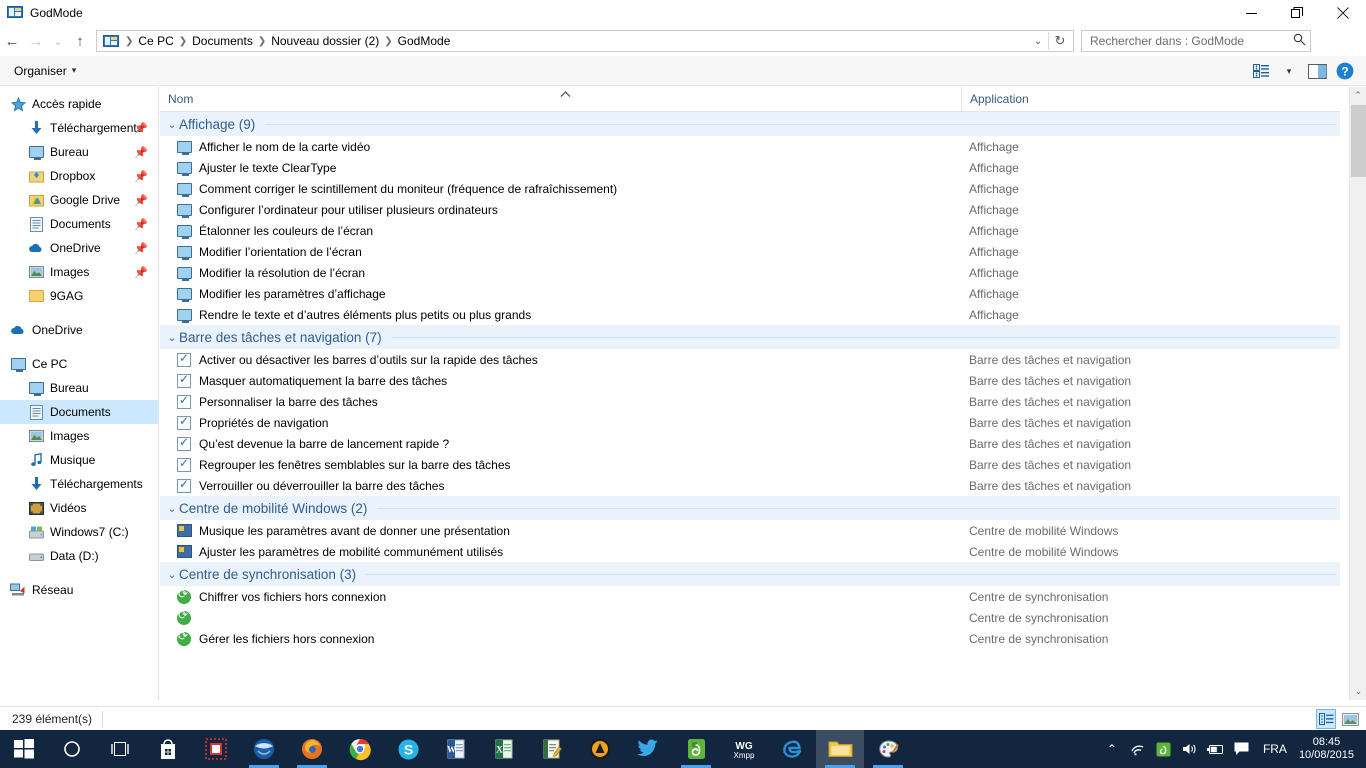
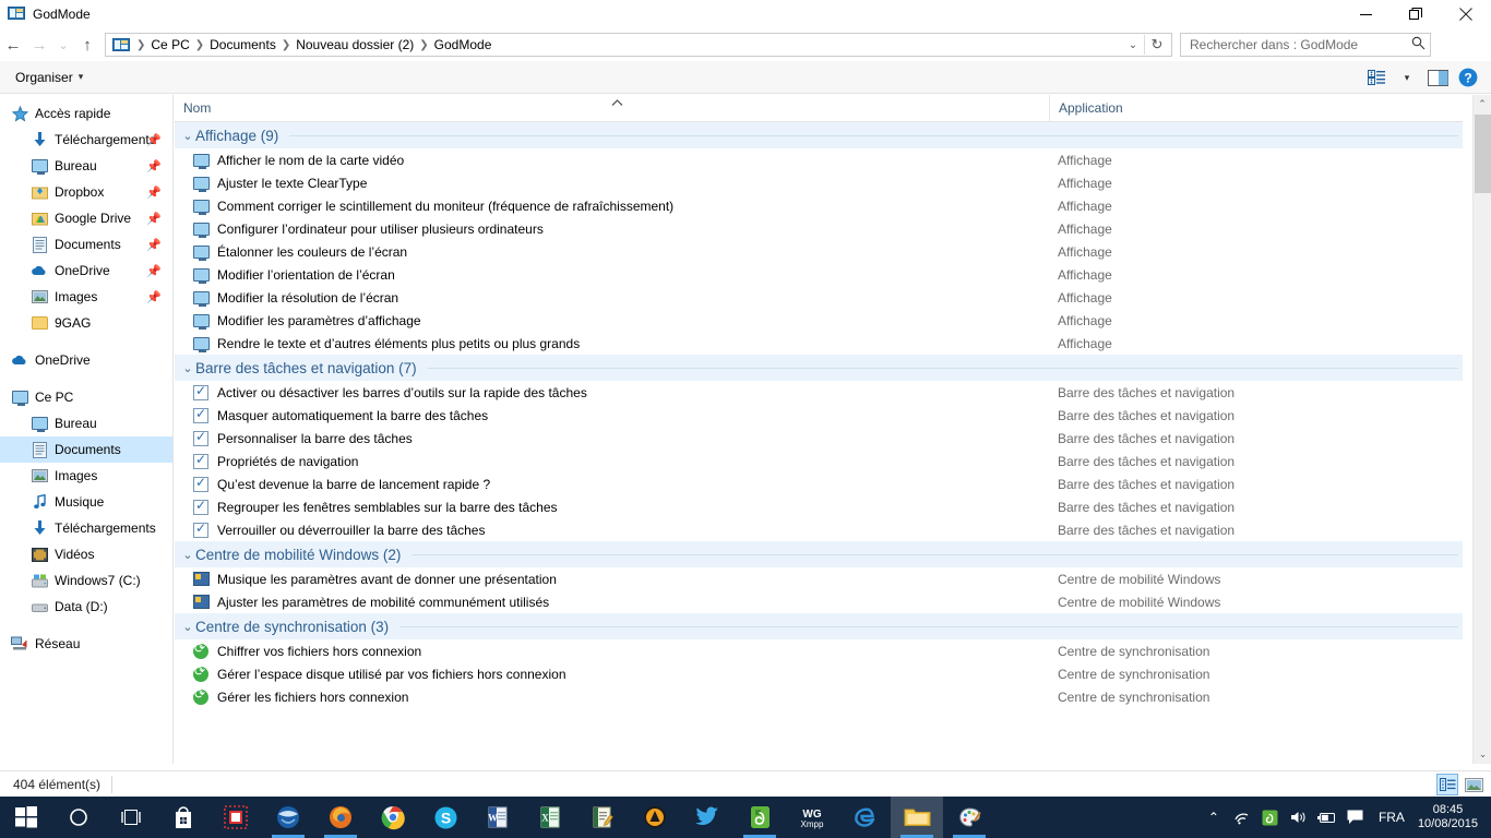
  GodMode
  ←
  →
  ⌄
  ↑
  ❯
  Ce PC
  ❯
  Documents
  ❯
  Nouveau dossier (2)
  ❯
  GodMode
  ⌄
  ↻
  Rechercher dans : GodMode
  Organiser
  ▾
  ▾
  ?
  Accès rapide
  Téléchargements
  📌
  Bureau
  📌
  Dropbox
  📌
  Google Drive
  📌
  Documents
  📌
  OneDrive
  📌
  Images
  📌
  9GAG
  OneDrive
  Ce PC
  Bureau
  Documents
  Images
  Musique
  Téléchargements
  Vidéos
  Windows7 (C:)
  Data (D:)
  Réseau
  Nom
  Application
  ⌄
  Affichage (9)
  Afficher le nom de la carte vidéo
  Affichage
  Ajuster le texte ClearType
  Affichage
  Comment corriger le scintillement du moniteur (fréquence de rafraîchissement)
  Affichage
  Configurer l’ordinateur pour utiliser plusieurs ordinateurs
  Affichage
  Étalonner les couleurs de l’écran
  Affichage
  Modifier l’orientation de l’écran
  Affichage
  Modifier la résolution de l’écran
  Affichage
  Modifier les paramètres d’affichage
  Affichage
  Rendre le texte et d’autres éléments plus petits ou plus grands
  Affichage
  ⌄
  Barre des tâches et navigation (7)
  Activer ou désactiver les barres d’outils sur la rapide des tâches
  Barre des tâches et navigation
  Masquer automatiquement la barre des tâches
  Barre des tâches et navigation
  Personnaliser la barre des tâches
  Barre des tâches et navigation
  Propriétés de navigation
  Barre des tâches et navigation
  Qu’est devenue la barre de lancement rapide ?
  Barre des tâches et navigation
  Regrouper les fenêtres semblables sur la barre des tâches
  Barre des tâches et navigation
  Verrouiller ou déverrouiller la barre des tâches
  Barre des tâches et navigation
  ⌄
  Centre de mobilité Windows (2)
  Musique les paramètres avant de donner une présentation
  Centre de mobilité Windows
  Ajuster les paramètres de mobilité communément utilisés
  Centre de mobilité Windows
  ⌄
  Centre de synchronisation (3)
  Chiffrer vos fichiers hors connexion
  Centre de synchronisation
+ Gérer l’espace disque utilisé par vos fichiers hors connexion
  Centre de synchronisation
  Gérer les fichiers hors connexion
  Centre de synchronisation
  ⌃
  ⌄
- 239 élément(s)
+ 404 élément(s)
  S
  W
  X
  WG
  Xmpp
  ⌃
  FRA
  08:45
  10/08/2015
